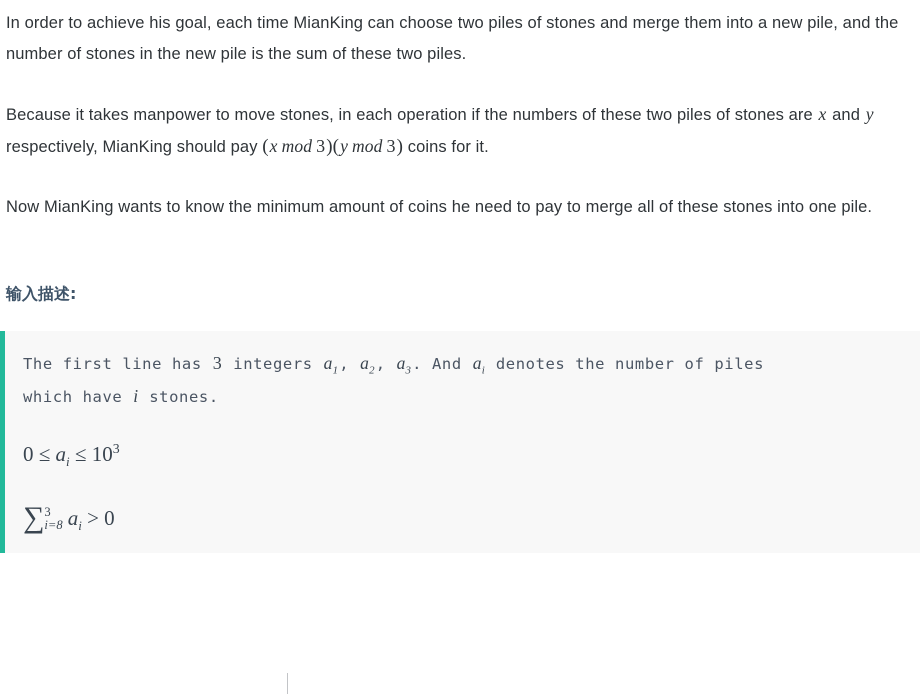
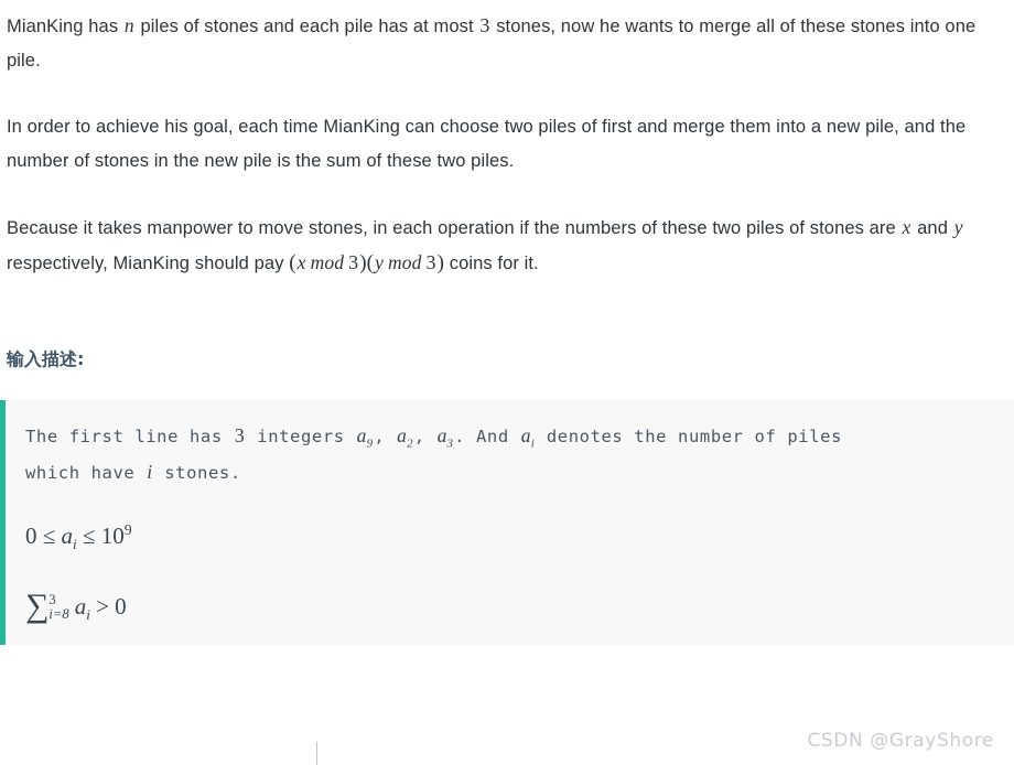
+ MianKing has n piles of stones and each pile has at most 3 stones, now he wants to merge all of these stones into one pile.
- In order to achieve his goal, each time MianKing can choose two piles of stones and merge them into a new pile, and the number of stones in the new pile is the sum of these two piles.
+ In order to achieve his goal, each time MianKing can choose two piles of first and merge them into a new pile, and the number of stones in the new pile is the sum of these two piles.
  Because it takes manpower to move stones, in each operation if the numbers of these two piles of stones are x and y respectively, MianKing should pay (x mod 3)(y mod 3) coins for it.
- Now MianKing wants to know the minimum amount of coins he need to pay to merge all of these stones into one pile.
  输入描述:
- The first line has 3 integers a1, a2, a3. And ai denotes the number of piles
+ The first line has 3 integers a9, a2, a3. And ai denotes the number of piles
  which have i stones.
- 0 ≤ ai ≤ 103
+ 0 ≤ ai ≤ 109
  ∑
  3
  i=8
  ai > 0
+ CSDN @GrayShore
